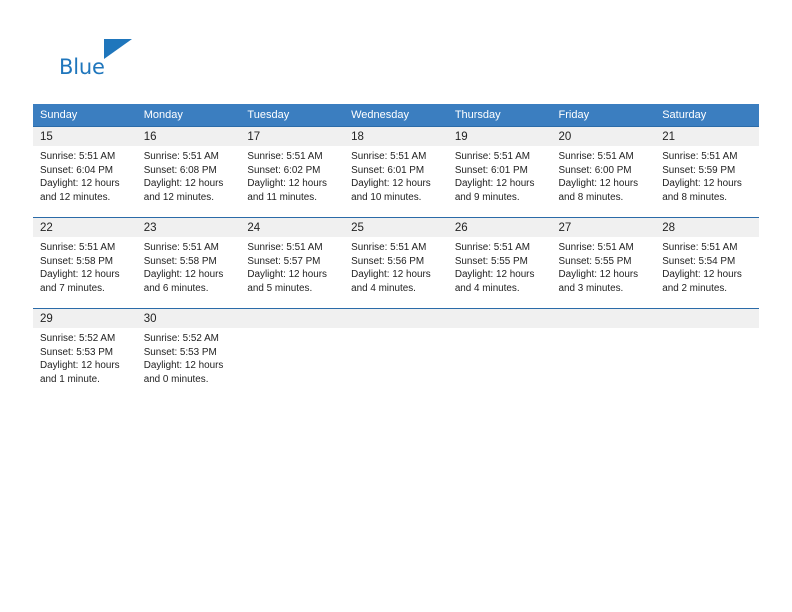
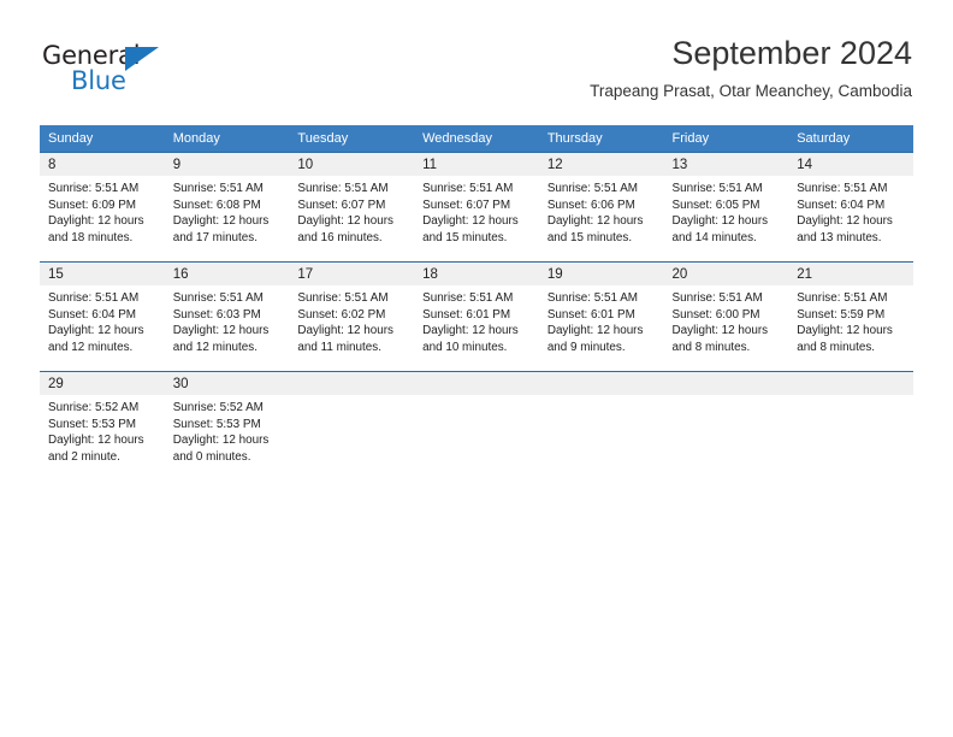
+ General
  Blue
+ September 2024
+ Trapeang Prasat, Otar Meanchey, Cambodia
  Sunday	Monday	Tuesday	Wednesday	Thursday	Friday	Saturday
+ 8 Sunrise: 5:51 AM Sunset: 6:09 PM Daylight: 12 hours and 18 minutes.	9 Sunrise: 5:51 AM Sunset: 6:08 PM Daylight: 12 hours and 17 minutes.	10 Sunrise: 5:51 AM Sunset: 6:07 PM Daylight: 12 hours and 16 minutes.	11 Sunrise: 5:51 AM Sunset: 6:07 PM Daylight: 12 hours and 15 minutes.	12 Sunrise: 5:51 AM Sunset: 6:06 PM Daylight: 12 hours and 15 minutes.	13 Sunrise: 5:51 AM Sunset: 6:05 PM Daylight: 12 hours and 14 minutes.	14 Sunrise: 5:51 AM Sunset: 6:04 PM Daylight: 12 hours and 13 minutes.
- 15 Sunrise: 5:51 AM Sunset: 6:04 PM Daylight: 12 hours and 12 minutes.	16 Sunrise: 5:51 AM Sunset: 6:08 PM Daylight: 12 hours and 12 minutes.	17 Sunrise: 5:51 AM Sunset: 6:02 PM Daylight: 12 hours and 11 minutes.	18 Sunrise: 5:51 AM Sunset: 6:01 PM Daylight: 12 hours and 10 minutes.	19 Sunrise: 5:51 AM Sunset: 6:01 PM Daylight: 12 hours and 9 minutes.	20 Sunrise: 5:51 AM Sunset: 6:00 PM Daylight: 12 hours and 8 minutes.	21 Sunrise: 5:51 AM Sunset: 5:59 PM Daylight: 12 hours and 8 minutes.
+ 15 Sunrise: 5:51 AM Sunset: 6:04 PM Daylight: 12 hours and 12 minutes.	16 Sunrise: 5:51 AM Sunset: 6:03 PM Daylight: 12 hours and 12 minutes.	17 Sunrise: 5:51 AM Sunset: 6:02 PM Daylight: 12 hours and 11 minutes.	18 Sunrise: 5:51 AM Sunset: 6:01 PM Daylight: 12 hours and 10 minutes.	19 Sunrise: 5:51 AM Sunset: 6:01 PM Daylight: 12 hours and 9 minutes.	20 Sunrise: 5:51 AM Sunset: 6:00 PM Daylight: 12 hours and 8 minutes.	21 Sunrise: 5:51 AM Sunset: 5:59 PM Daylight: 12 hours and 8 minutes.
- 22 Sunrise: 5:51 AM Sunset: 5:58 PM Daylight: 12 hours and 7 minutes.	23 Sunrise: 5:51 AM Sunset: 5:58 PM Daylight: 12 hours and 6 minutes.	24 Sunrise: 5:51 AM Sunset: 5:57 PM Daylight: 12 hours and 5 minutes.	25 Sunrise: 5:51 AM Sunset: 5:56 PM Daylight: 12 hours and 4 minutes.	26 Sunrise: 5:51 AM Sunset: 5:55 PM Daylight: 12 hours and 4 minutes.	27 Sunrise: 5:51 AM Sunset: 5:55 PM Daylight: 12 hours and 3 minutes.	28 Sunrise: 5:51 AM Sunset: 5:54 PM Daylight: 12 hours and 2 minutes.
- 29 Sunrise: 5:52 AM Sunset: 5:53 PM Daylight: 12 hours and 1 minute.	30 Sunrise: 5:52 AM Sunset: 5:53 PM Daylight: 12 hours and 0 minutes.
+ 29 Sunrise: 5:52 AM Sunset: 5:53 PM Daylight: 12 hours and 2 minute.	30 Sunrise: 5:52 AM Sunset: 5:53 PM Daylight: 12 hours and 0 minutes.
